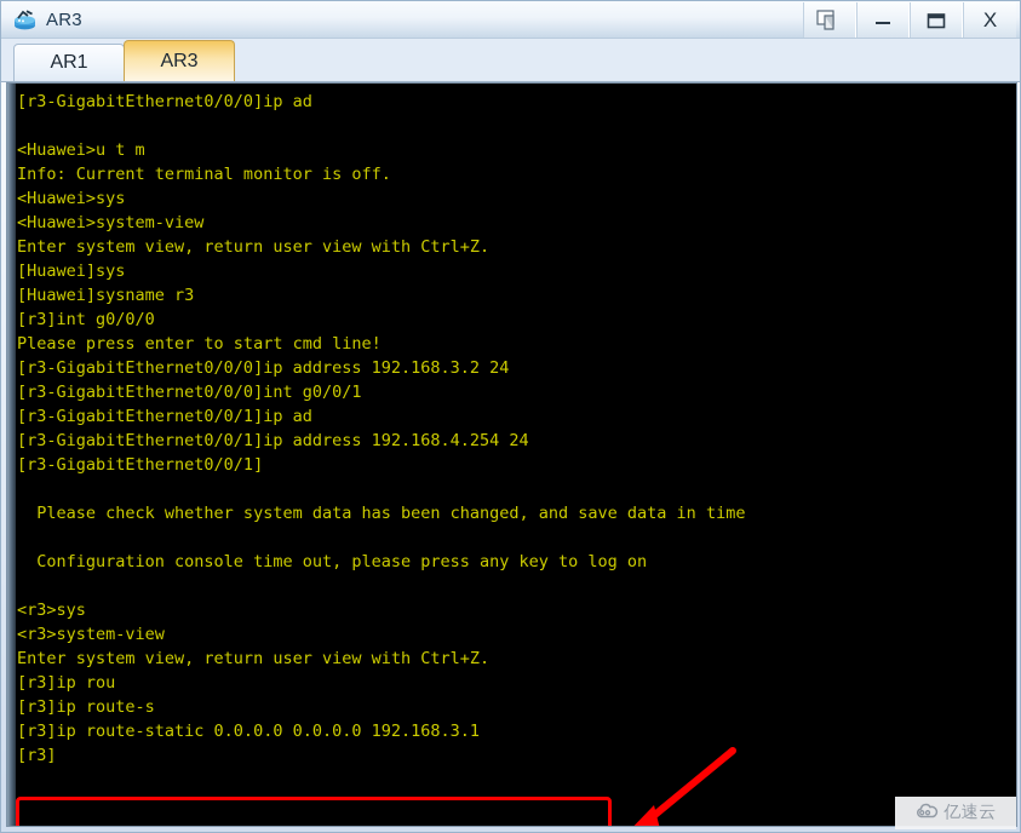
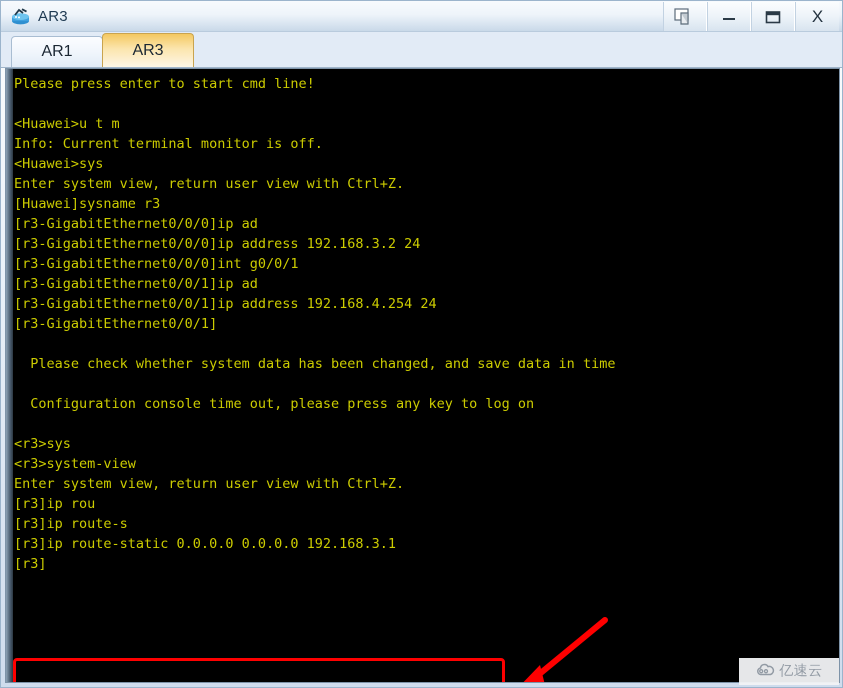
  AR3
  X
  AR1
  AR3
- [r3-GigabitEthernet0/0/0]ip ad
+ Please press enter to start cmd line!
  <Huawei>u t m
  Info: Current terminal monitor is off.
  <Huawei>sys
- <Huawei>system-view
  Enter system view, return user view with Ctrl+Z.
- [Huawei]sys
  [Huawei]sysname r3
- [r3]int g0/0/0
- Please press enter to start cmd line!
+ [r3-GigabitEthernet0/0/0]ip ad
  [r3-GigabitEthernet0/0/0]ip address 192.168.3.2 24
  [r3-GigabitEthernet0/0/0]int g0/0/1
  [r3-GigabitEthernet0/0/1]ip ad
  [r3-GigabitEthernet0/0/1]ip address 192.168.4.254 24
  [r3-GigabitEthernet0/0/1]
  Please check whether system data has been changed, and save data in time
  Configuration console time out, please press any key to log on
  <r3>sys
  <r3>system-view
  Enter system view, return user view with Ctrl+Z.
  [r3]ip rou
  [r3]ip route-s
  [r3]ip route-static 0.0.0.0 0.0.0.0 192.168.3.1
  [r3]
  亿速云
